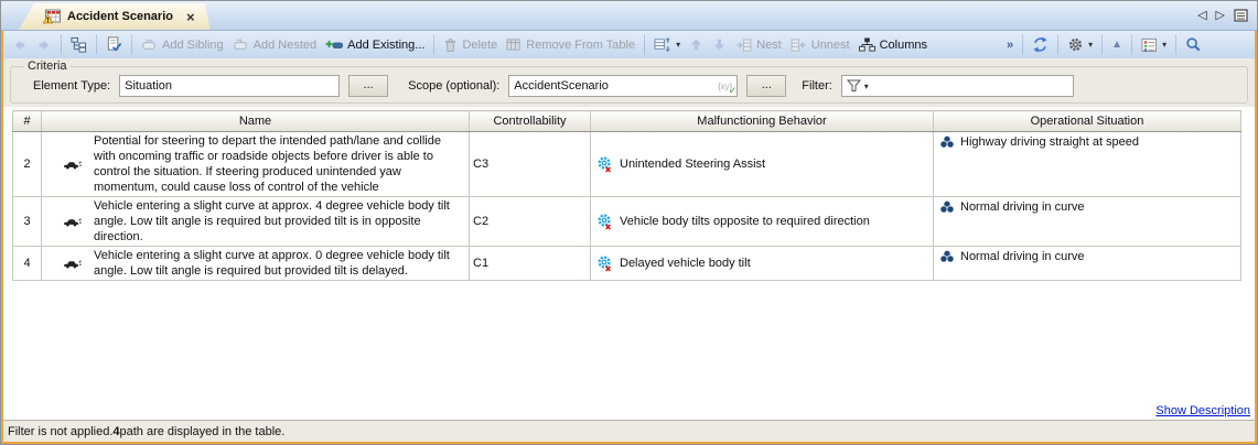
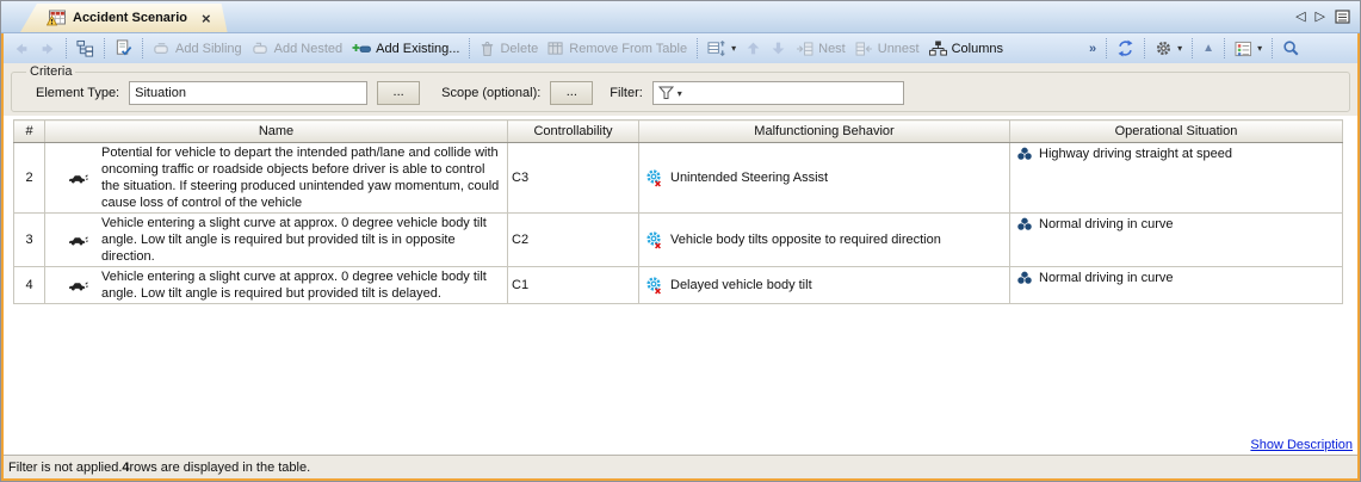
  Accident Scenario
  ×
  ◁
  ▷
  Add Sibling
  Add Nested
  Add Existing...
  Delete
  Remove From Table
  ▾
  Nest
  Unnest
  Columns
  »
  ▾
  ▲
  ▾
  Criteria
  Element Type:
  Situation
  ...
  Scope (optional):
- AccidentScenario
- {xy}
- ✓
  ...
  Filter:
  ▾
  #	Name	Controllability	Malfunctioning Behavior	Operational Situation
- 2	Potential for steering to depart the intended path/lane and collide with oncoming traffic or roadside objects before driver is able to control the situation. If steering produced unintended yaw momentum, could cause loss of control of the vehicle	C3	Unintended Steering Assist	Highway driving straight at speed
+ 2	Potential for vehicle to depart the intended path/lane and collide with oncoming traffic or roadside objects before driver is able to control the situation. If steering produced unintended yaw momentum, could cause loss of control of the vehicle	C3	Unintended Steering Assist	Highway driving straight at speed
- 3	Vehicle entering a slight curve at approx. 4 degree vehicle body tilt angle. Low tilt angle is required but provided tilt is in opposite direction.	C2	Vehicle body tilts opposite to required direction	Normal driving in curve
+ 3	Vehicle entering a slight curve at approx. 0 degree vehicle body tilt angle. Low tilt angle is required but provided tilt is in opposite direction.	C2	Vehicle body tilts opposite to required direction	Normal driving in curve
  4	Vehicle entering a slight curve at approx. 0 degree vehicle body tilt angle. Low tilt angle is required but provided tilt is delayed.	C1	Delayed vehicle body tilt	Normal driving in curve
  Show Description
  Filter is not applied.
  4
- path are displayed in the table.
+ rows are displayed in the table.
